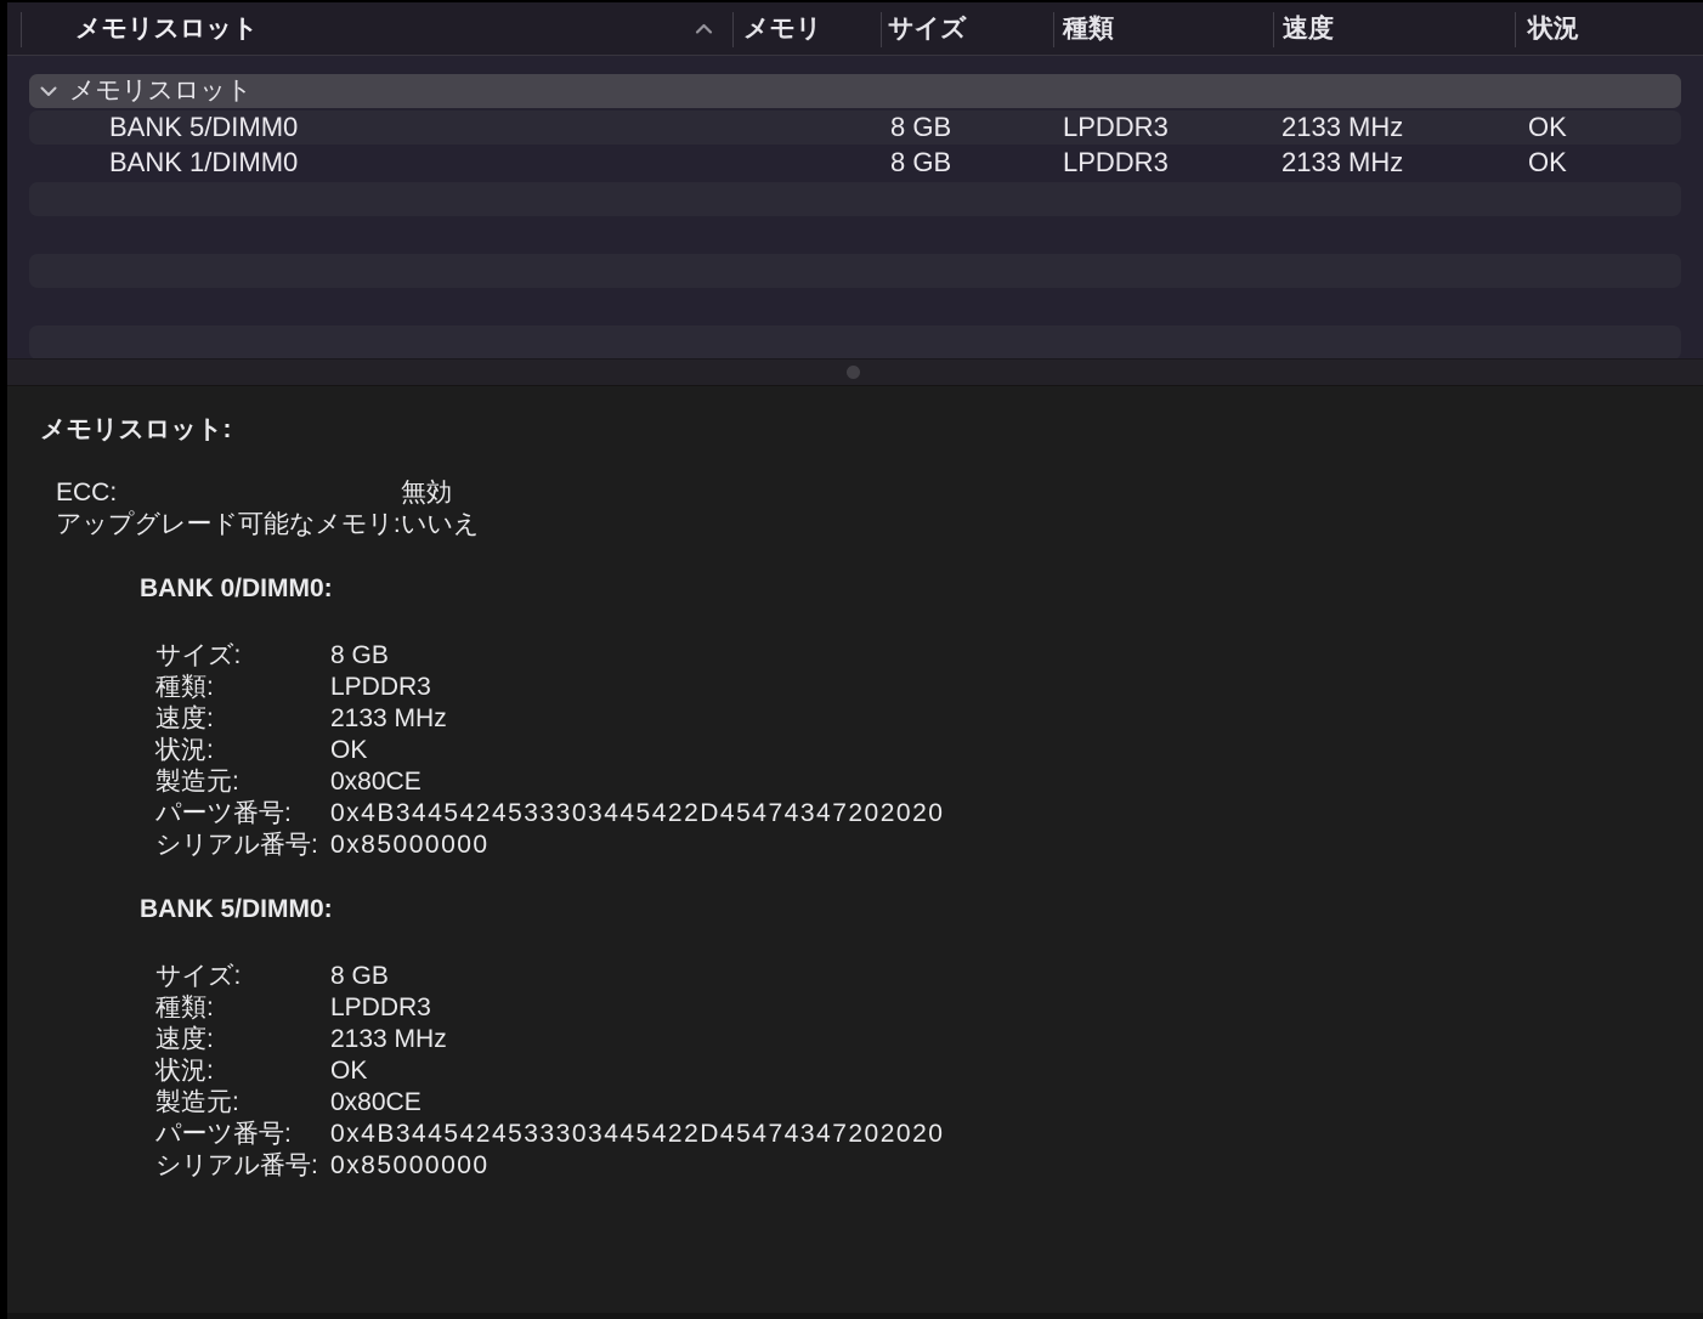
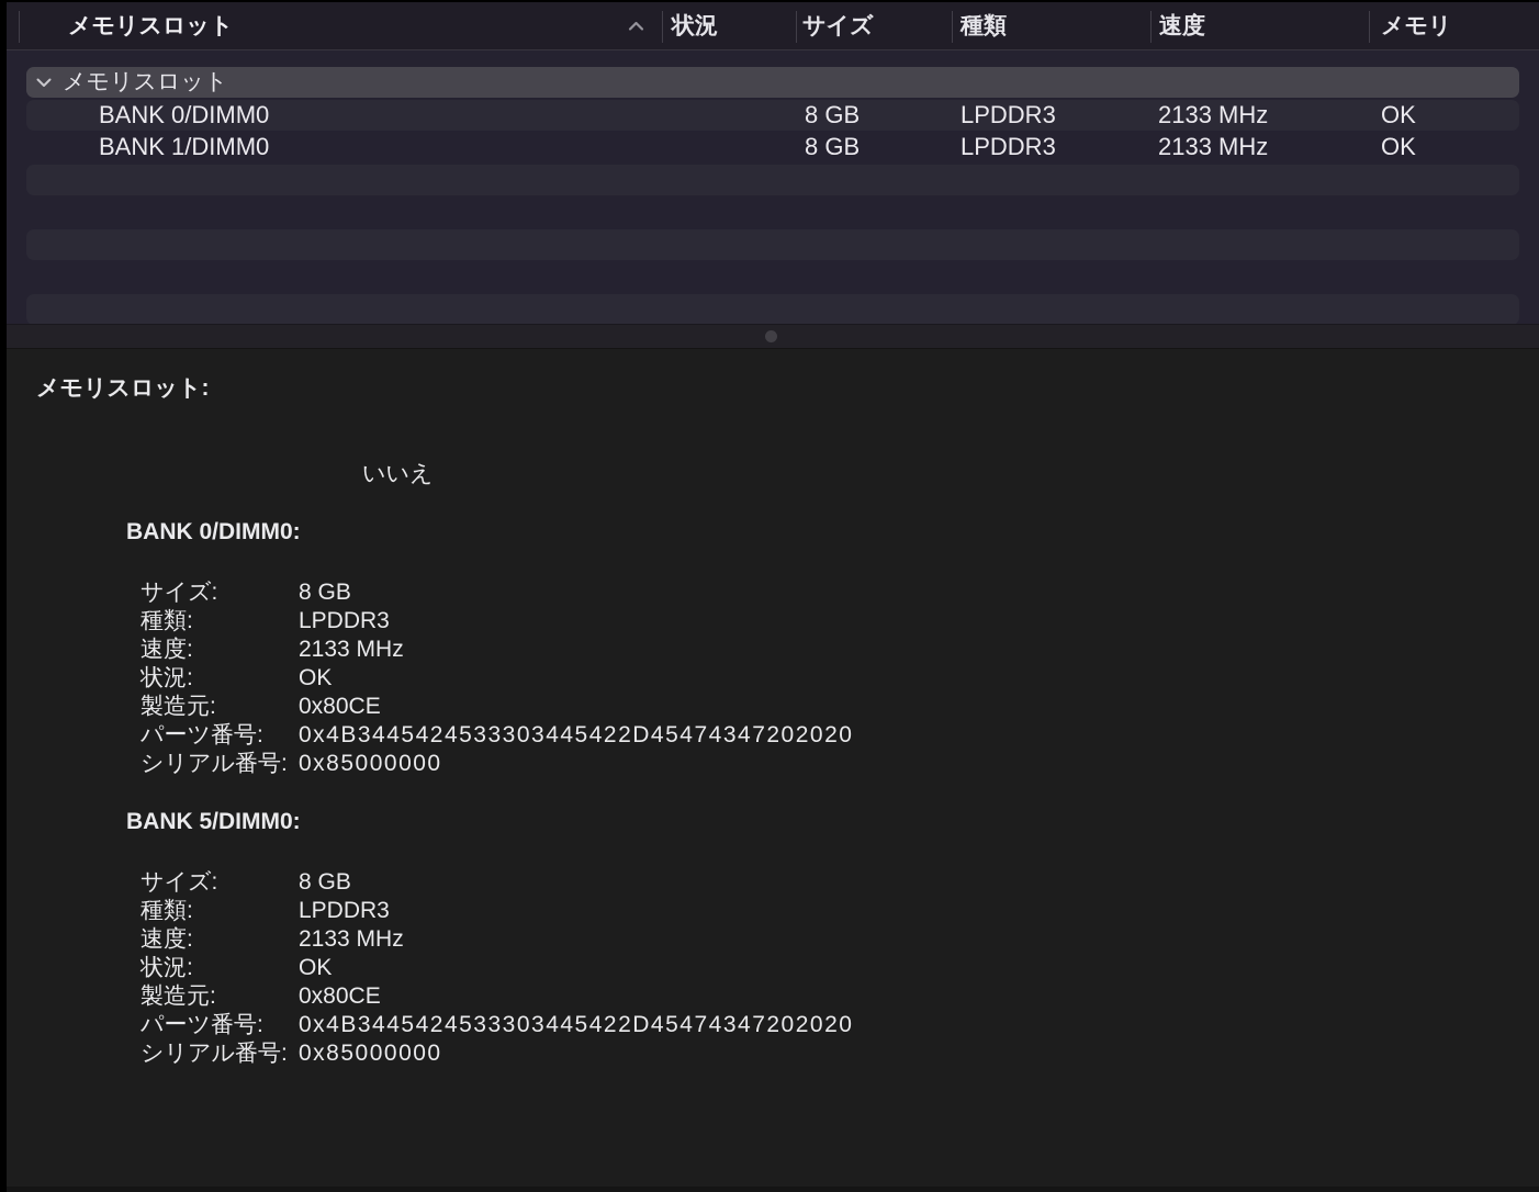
  メモリスロット
- メモリ
+ 状況
  サイズ
  種類
  速度
- 状況
+ メモリ
  メモリスロット
- BANK 5/DIMM0
+ BANK 0/DIMM0
  8 GB
  LPDDR3
  2133 MHz
  OK
  BANK 1/DIMM0
  8 GB
  LPDDR3
  2133 MHz
  OK
  メモリスロット:
- ECC:
- 無効
- アップグレード可能なメモリ:
  いいえ
  BANK 0/DIMM0:
  サイズ:
  8 GB
  種類:
  LPDDR3
  速度:
  2133 MHz
  状況:
  OK
  製造元:
  0x80CE
  パーツ番号:
  0x4B3445424533303445422D45474347202020
  シリアル番号:
  0x85000000
  BANK 5/DIMM0:
  サイズ:
  8 GB
  種類:
  LPDDR3
  速度:
  2133 MHz
  状況:
  OK
  製造元:
  0x80CE
  パーツ番号:
  0x4B3445424533303445422D45474347202020
  シリアル番号:
  0x85000000
